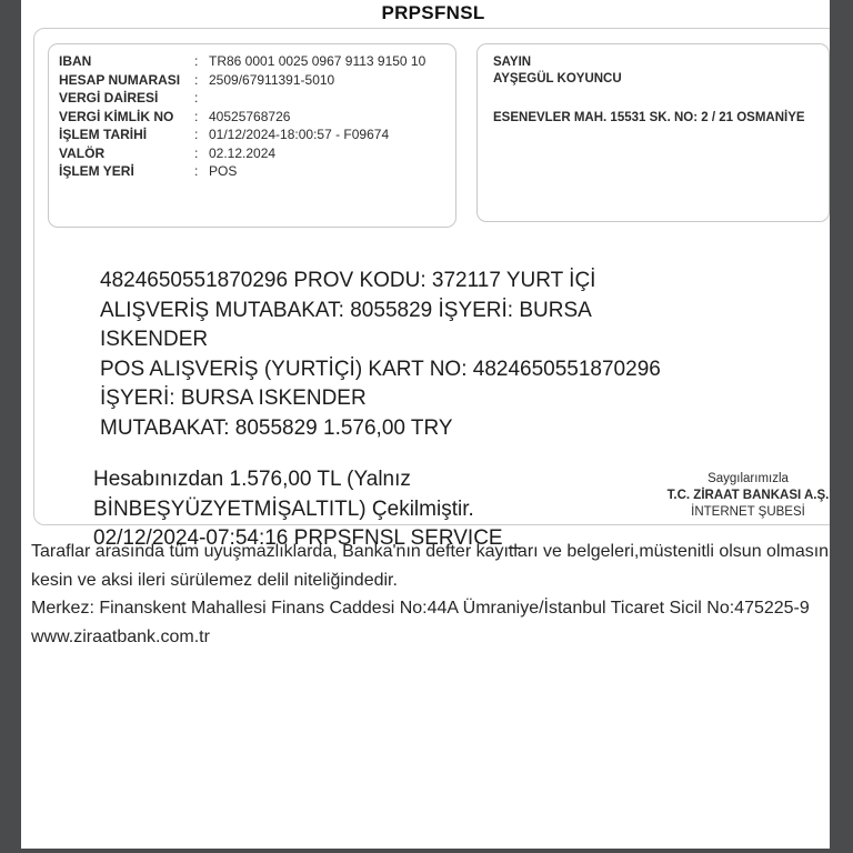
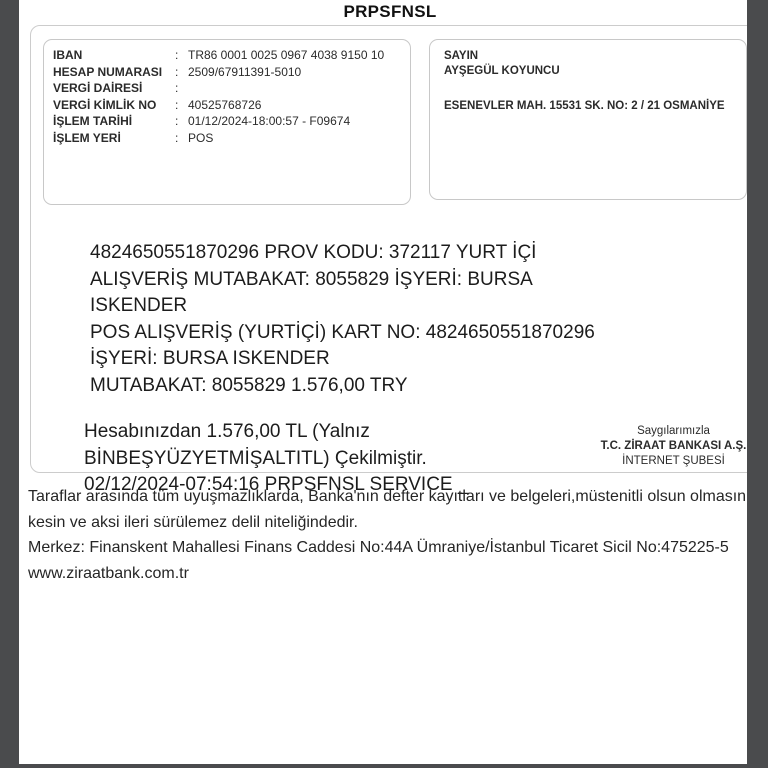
  PRPSFNSL
- IBAN	:	TR86 0001 0025 0967 9113 9150 10
+ IBAN	:	TR86 0001 0025 0967 4038 9150 10
  HESAP NUMARASI	:	2509/67911391-5010
  VERGİ DAİRESİ	:
  VERGİ KİMLİK NO	:	40525768726
  İŞLEM TARİHİ	:	01/12/2024-18:00:57 - F09674
- VALÖR	:	02.12.2024
  İŞLEM YERİ	:	POS
  SAYIN
  AYŞEGÜL KOYUNCU
  ESENEVLER MAH. 15531 SK. NO: 2 / 21 OSMANİYE
  4824650551870296 PROV KODU: 372117 YURT İÇİ
  ALIŞVERİŞ MUTABAKAT: 8055829 İŞYERİ: BURSA
  ISKENDER
  POS ALIŞVERİŞ (YURTİÇİ) KART NO: 4824650551870296
  İŞYERİ: BURSA ISKENDER
  MUTABAKAT: 8055829 1.576,00 TRY
  Hesabınızdan 1.576,00 TL (Yalnız
  BİNBEŞYÜZYETMİŞALTITL) Çekilmiştir.
  02/12/2024-07:54:16 PRPSFNSL SERVICE _
  Saygılarımızla
  T.C. ZİRAAT BANKASI A.Ş.
  İNTERNET ŞUBESİ
  Taraflar arasında tüm uyuşmazlıklarda, Banka'nın defter kayıtları ve belgeleri,müstenitli olsun olmasın
  kesin ve aksi ileri sürülemez delil niteliğindedir.
- Merkez: Finanskent Mahallesi Finans Caddesi No:44A Ümraniye/İstanbul Ticaret Sicil No:475225-9
+ Merkez: Finanskent Mahallesi Finans Caddesi No:44A Ümraniye/İstanbul Ticaret Sicil No:475225-5
  www.ziraatbank.com.tr
